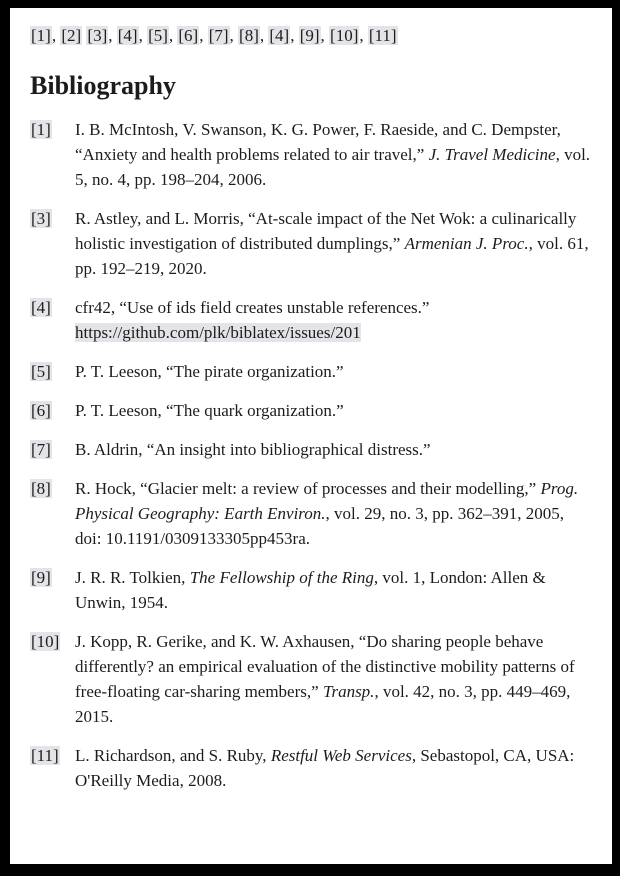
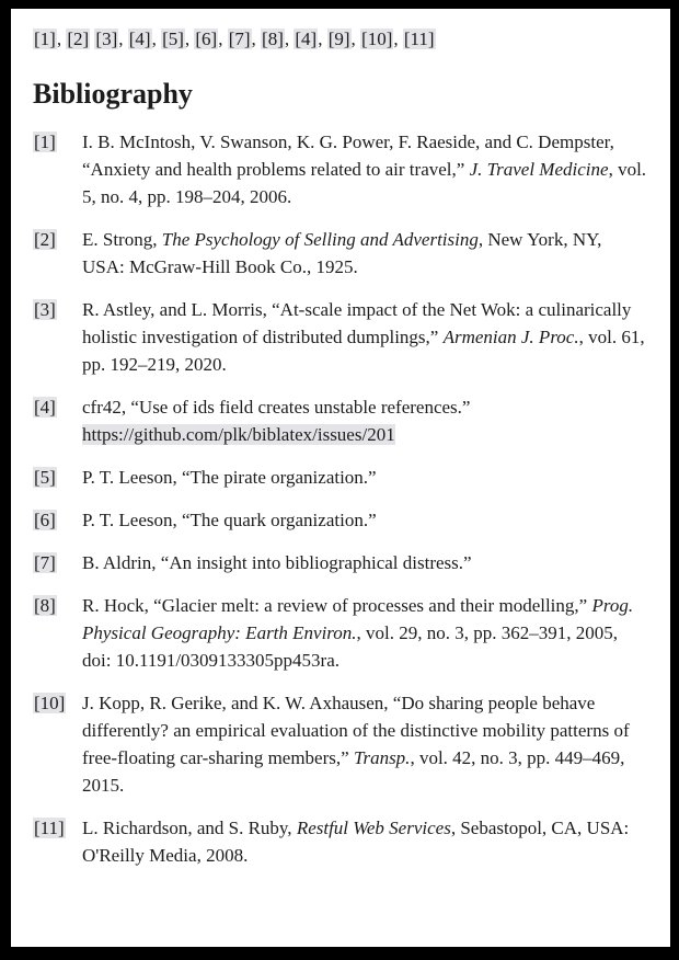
  [1], [2] [3], [4], [5], [6], [7], [8], [4], [9], [10], [11]
  Bibliography
  [1]
  I. B. McIntosh, V. Swanson, K. G. Power, F. Raeside, and C. Dempster, “Anxiety and health problems related to air travel,” J. Travel Medicine, vol. 5, no. 4, pp. 198–204, 2006.
+ [2]
+ E. Strong, The Psychology of Selling and Advertising, New York, NY, USA: McGraw-Hill Book Co., 1925.
  [3]
  R. Astley, and L. Morris, “At-scale impact of the Net Wok: a culinarically holistic investigation of distributed dumplings,” Armenian J. Proc., vol. 61, pp. 192–219, 2020.
  [4]
  cfr42, “Use of ids field creates unstable references.” https://github.com/plk/biblatex/issues/201
  [5]
  P. T. Leeson, “The pirate organization.”
  [6]
  P. T. Leeson, “The quark organization.”
  [7]
  B. Aldrin, “An insight into bibliographical distress.”
  [8]
  R. Hock, “Glacier melt: a review of processes and their modelling,” Prog. Physical Geography: Earth Environ., vol. 29, no. 3, pp. 362–391, 2005, doi: 10.1191/0309133305pp453ra.
- [9]
- J. R. R. Tolkien, The Fellowship of the Ring, vol. 1, London: Allen & Unwin, 1954.
  [10]
  J. Kopp, R. Gerike, and K. W. Axhausen, “Do sharing people behave differently? an empirical evaluation of the distinctive mobility patterns of free-floating car-sharing members,” Transp., vol. 42, no. 3, pp. 449–469, 2015.
  [11]
  L. Richardson, and S. Ruby, Restful Web Services, Sebastopol, CA, USA: O'Reilly Media, 2008.
